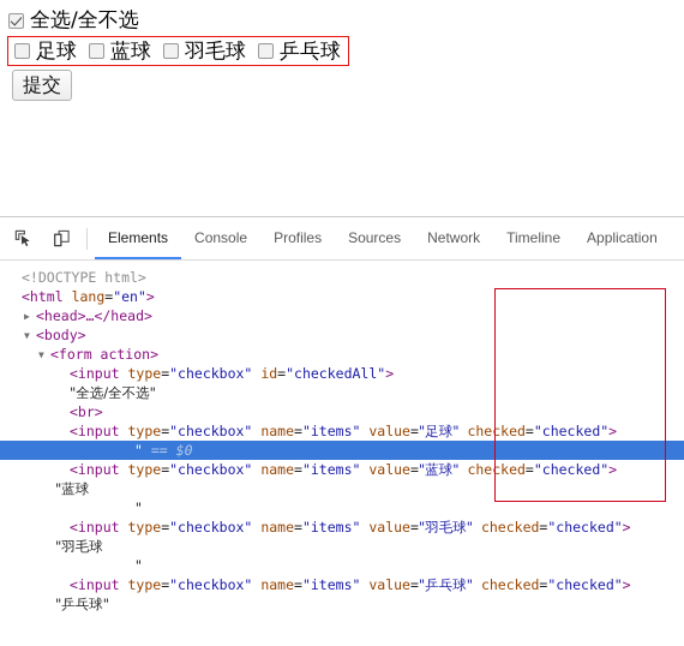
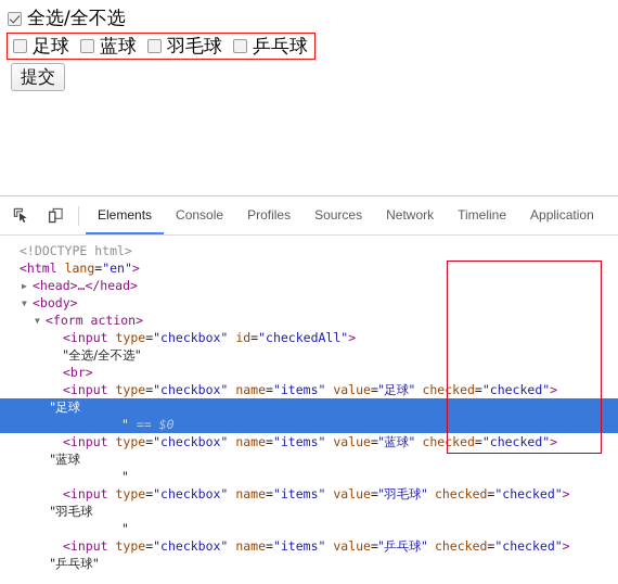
  全选/全不选
  足球
  蓝球
  羽毛球
  乒乓球
  提交
  Elements
  Console
  Profiles
  Sources
  Network
  Timeline
  Application
  <!DOCTYPE html>
  <html lang="en">
  ▶ <head>…</head>
  ▼ <body>
  ▼ <form action>
  <input type="checkbox" id="checkedAll">
  "全选/全不选"
  <br>
  <input type="checkbox" name="items" value="足球" checked="checked">
+ "足球
  " == $0
  <input type="checkbox" name="items" value="蓝球" checked="checked">
  "蓝球
  "
  <input type="checkbox" name="items" value="羽毛球" checked="checked">
  "羽毛球
  "
  <input type="checkbox" name="items" value="乒乓球" checked="checked">
  "乒乓球"
